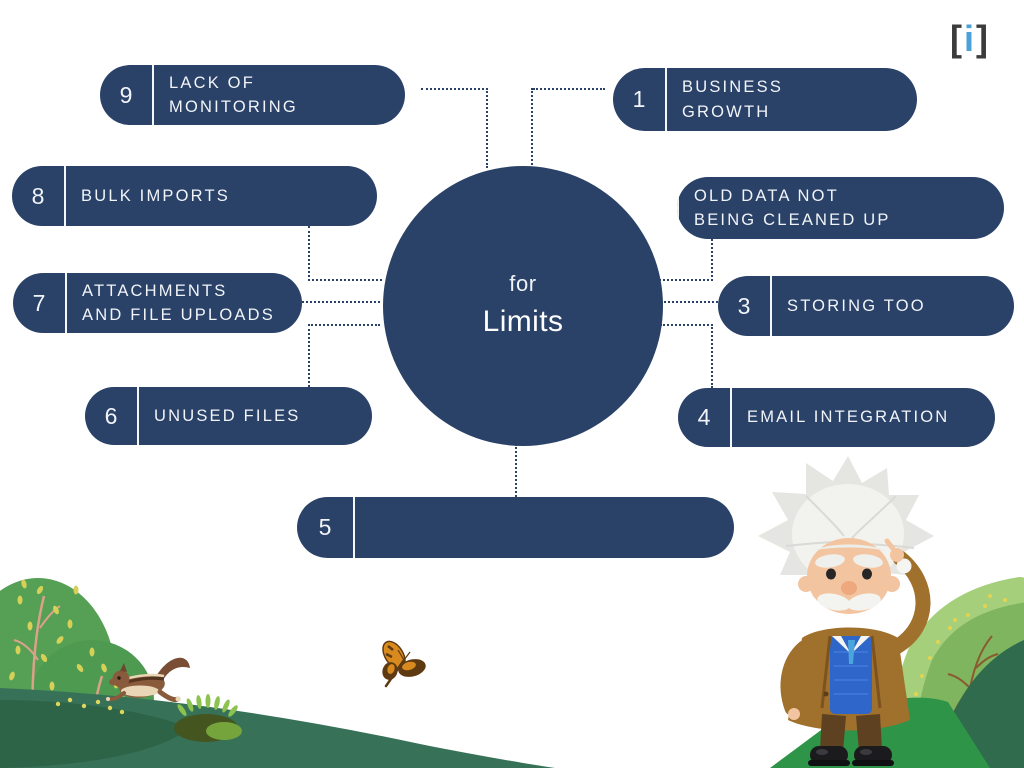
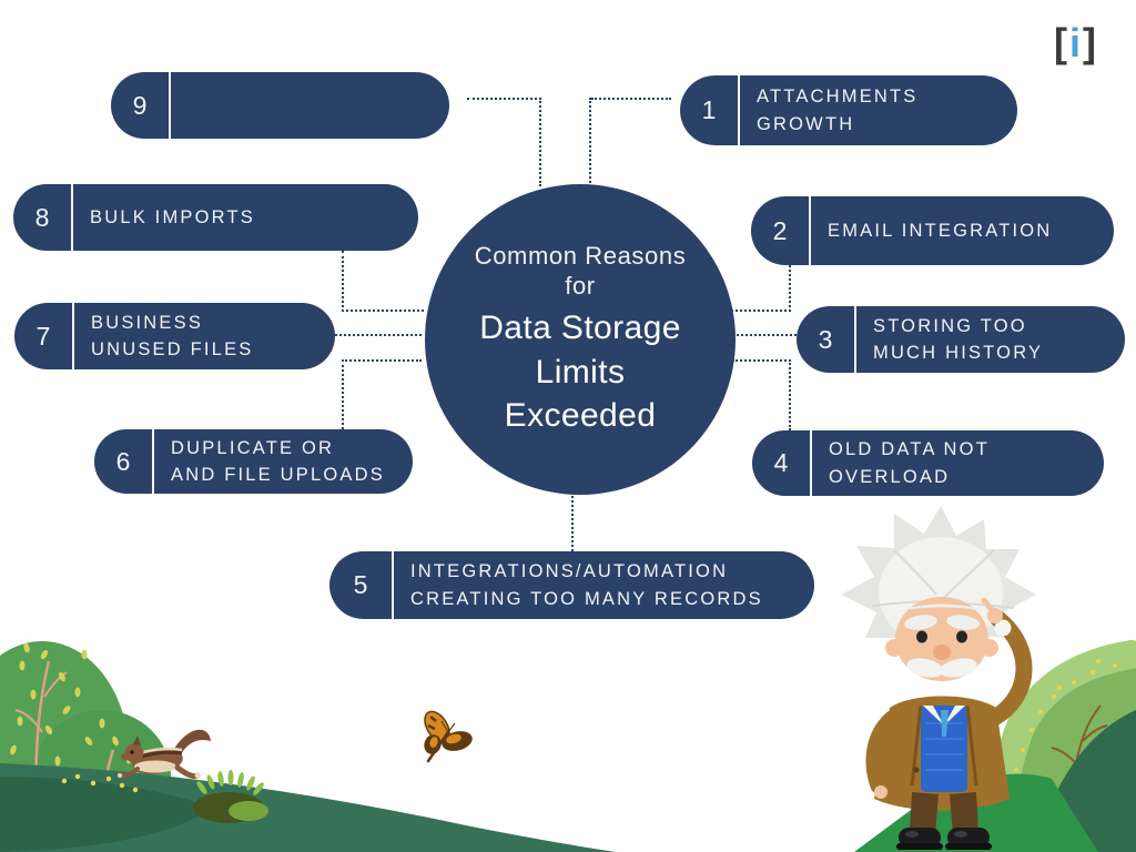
  [i]
+ Common Reasons
  for
+ Data Storage
  Limits
+ Exceeded
  1
- BUSINESS
+ ATTACHMENTS
  GROWTH
+ 2
- OLD DATA NOT
+ EMAIL INTEGRATION
- BEING CLEANED UP
  3
  STORING TOO
+ MUCH HISTORY
  4
- EMAIL INTEGRATION
+ OLD DATA NOT
+ OVERLOAD
  5
+ INTEGRATIONS/AUTOMATION
+ CREATING TOO MANY RECORDS
  6
+ DUPLICATE OR
- UNUSED FILES
+ AND FILE UPLOADS
  7
- ATTACHMENTS
+ BUSINESS
- AND FILE UPLOADS
+ UNUSED FILES
  8
  BULK IMPORTS
  9
- LACK OF
- MONITORING
